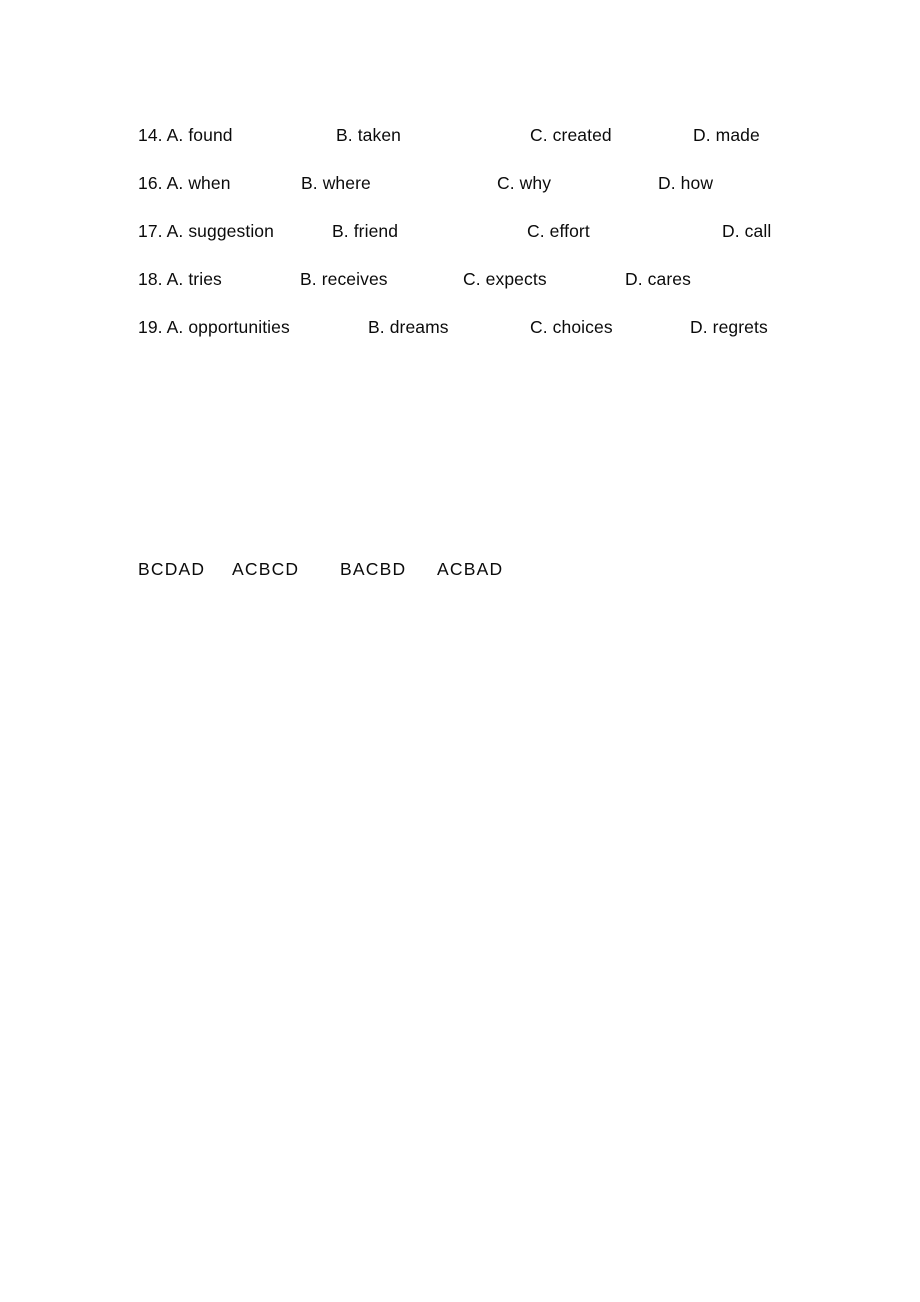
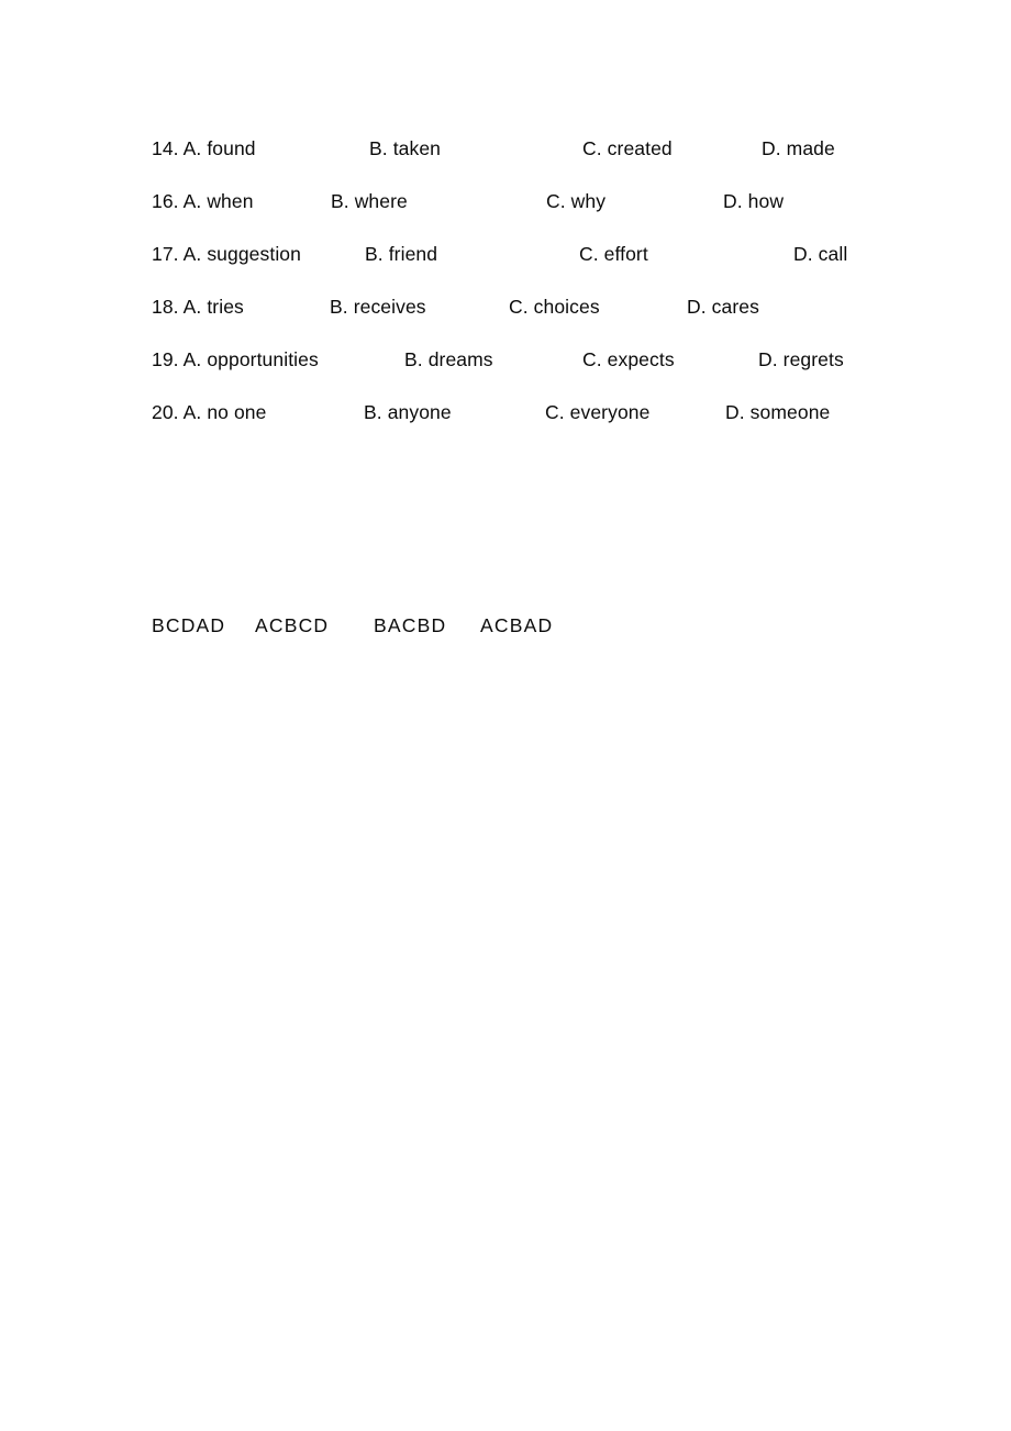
  14. A. found
  B. taken
  C. created
  D. made
  16. A. when
  B. where
  C. why
  D. how
  17. A. suggestion
  B. friend
  C. effort
  D. call
  18. A. tries
  B. receives
- C. expects
+ C. choices
  D. cares
  19. A. opportunities
  B. dreams
- C. choices
+ C. expects
  D. regrets
+ 20. A. no one
+ B. anyone
+ C. everyone
+ D. someone
  BCDAD
  ACBCD
  BACBD
  ACBAD
